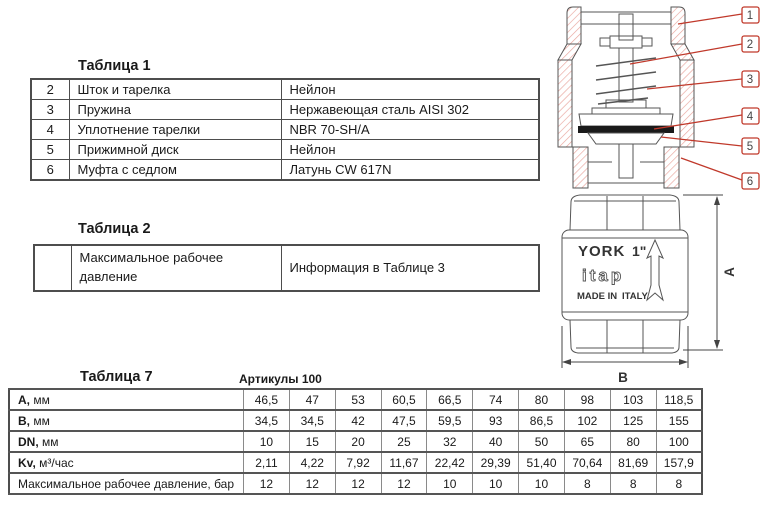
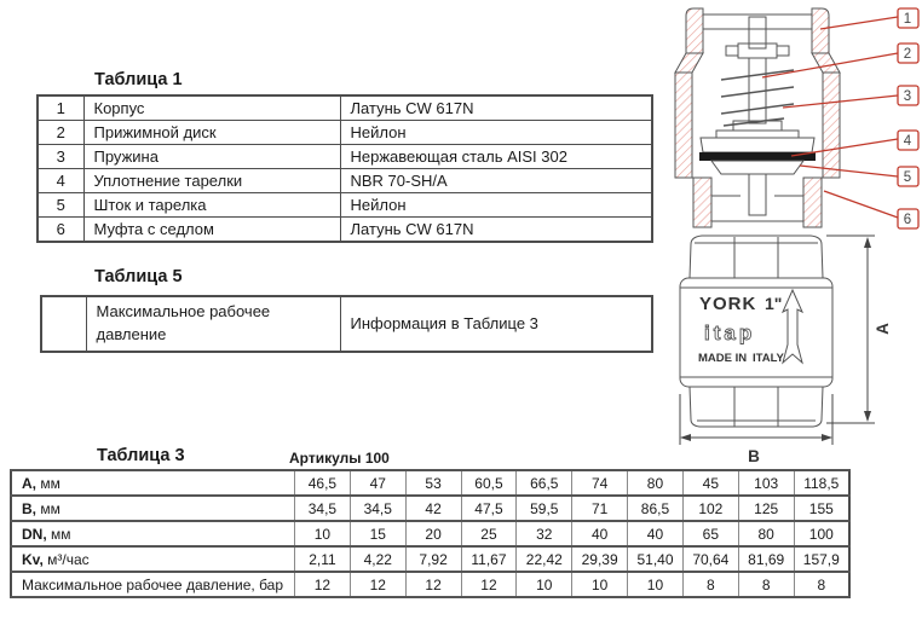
  Таблица 1
- Таблица 2
+ Таблица 5
- Таблица 7
+ Таблица 3
  Артикулы 100
+ 1	Корпус	Латунь CW 617N
- 2	Шток и тарелка	Нейлон
+ 2	Прижимной диск	Нейлон
  3	Пружина	Нержавеющая сталь AISI 302
  4	Уплотнение тарелки	NBR 70-SH/A
- 5	Прижимной диск	Нейлон
+ 5	Шток и тарелка	Нейлон
  6	Муфта с седлом	Латунь CW 617N
  	Максимальное рабочее давление	Информация в Таблице 3
- A, мм	46,5	47	53	60,5	66,5	74	80	98	103	118,5
+ A, мм	46,5	47	53	60,5	66,5	74	80	45	103	118,5
- B, мм	34,5	34,5	42	47,5	59,5	93	86,5	102	125	155
+ B, мм	34,5	34,5	42	47,5	59,5	71	86,5	102	125	155
- DN, мм	10	15	20	25	32	40	50	65	80	100
+ DN, мм	10	15	20	25	32	40	40	65	80	100
  Kv, м³/час	2,11	4,22	7,92	11,67	22,42	29,39	51,40	70,64	81,69	157,9
  Максимальное рабочее давление, бар	12	12	12	12	10	10	10	8	8	8
  1
  2
  3
  4
  5
  6
  YORK
  1"
  itap
  MADE IN
  ITALY
  B
